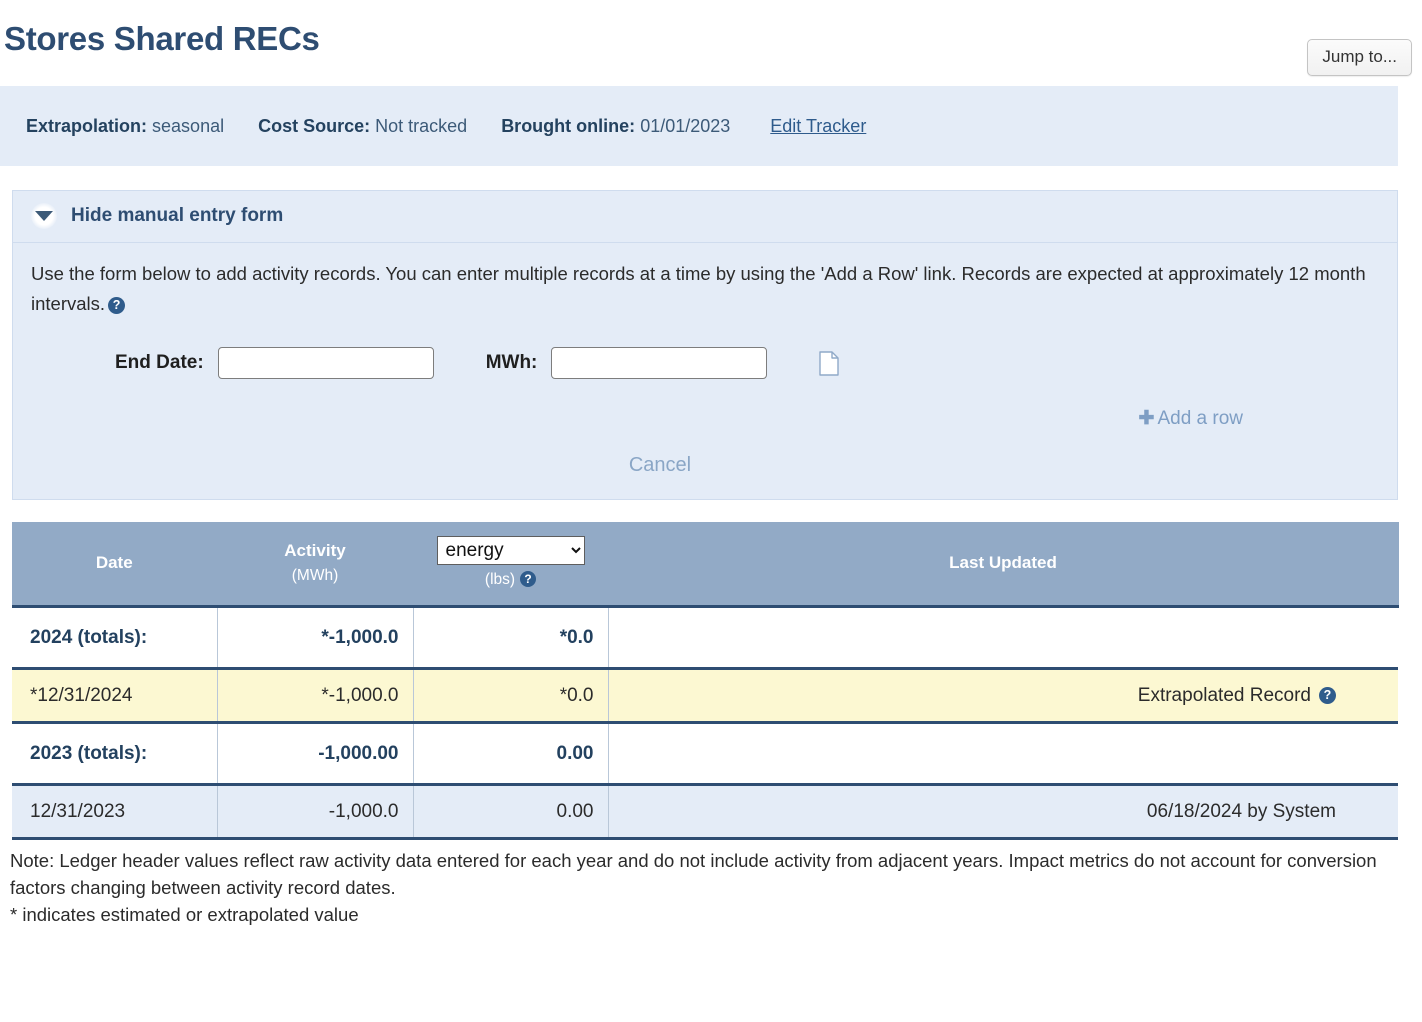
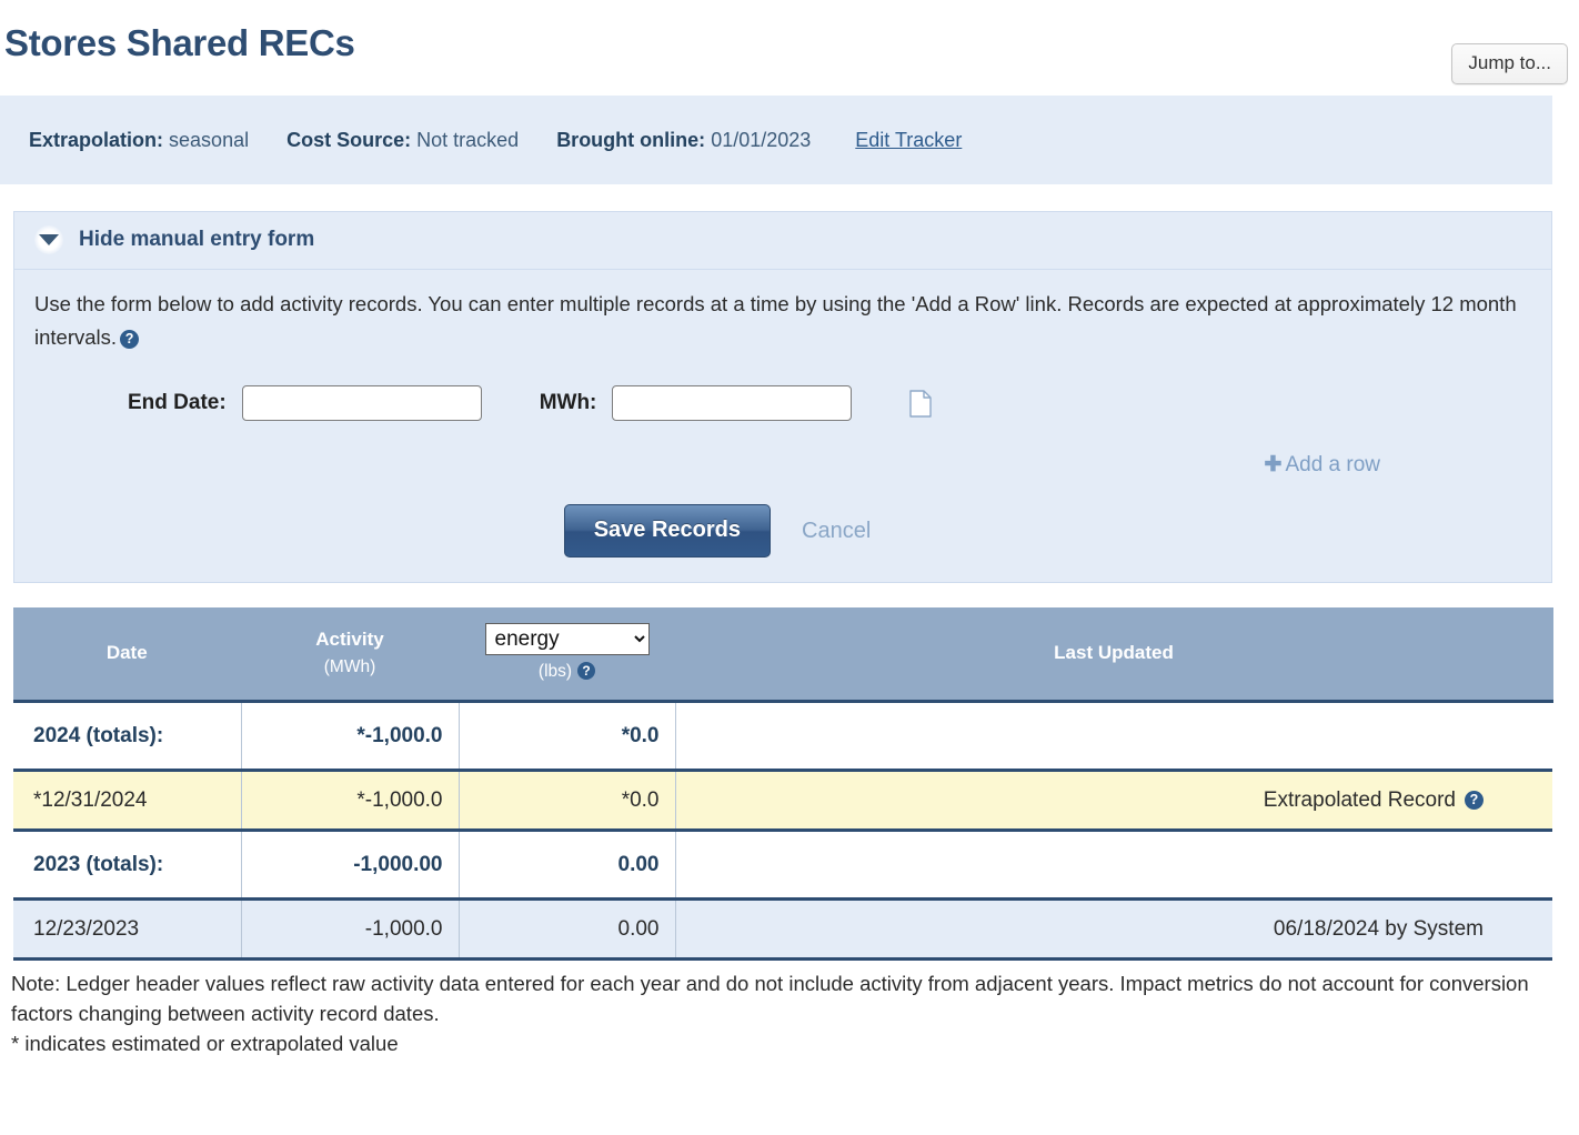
  Stores Shared RECs
  Jump to...
  Extrapolation: seasonal
  Cost Source: Not tracked
  Brought online: 01/01/2023
  Edit Tracker
  Hide manual entry form
  Use the form below to add activity records. You can enter multiple records at a time by using the 'Add a Row' link. Records are expected at approximately 12 month intervals. ?
  End Date:
  MWh:
  ✚ Add a row
+ Save Records
  Cancel
  Date	Activity (MWh)	energy (lbs) ?	Last Updated
  2024 (totals):	*-1,000.0	*0.0
  *12/31/2024	*-1,000.0	*0.0	Extrapolated Record ?
  2023 (totals):	-1,000.00	0.00
- 12/31/2023	-1,000.0	0.00	06/18/2024 by System
+ 12/23/2023	-1,000.0	0.00	06/18/2024 by System
  Note: Ledger header values reflect raw activity data entered for each year and do not include activity from adjacent years. Impact metrics do not account for conversion factors changing between activity record dates.
  * indicates estimated or extrapolated value
